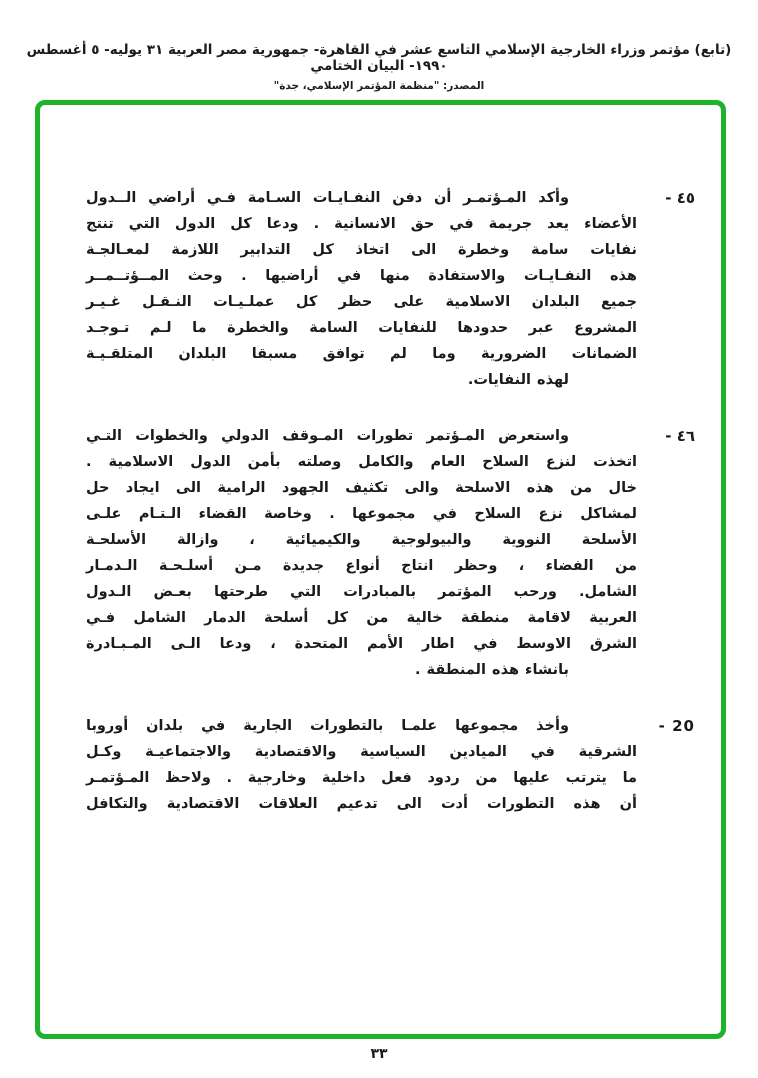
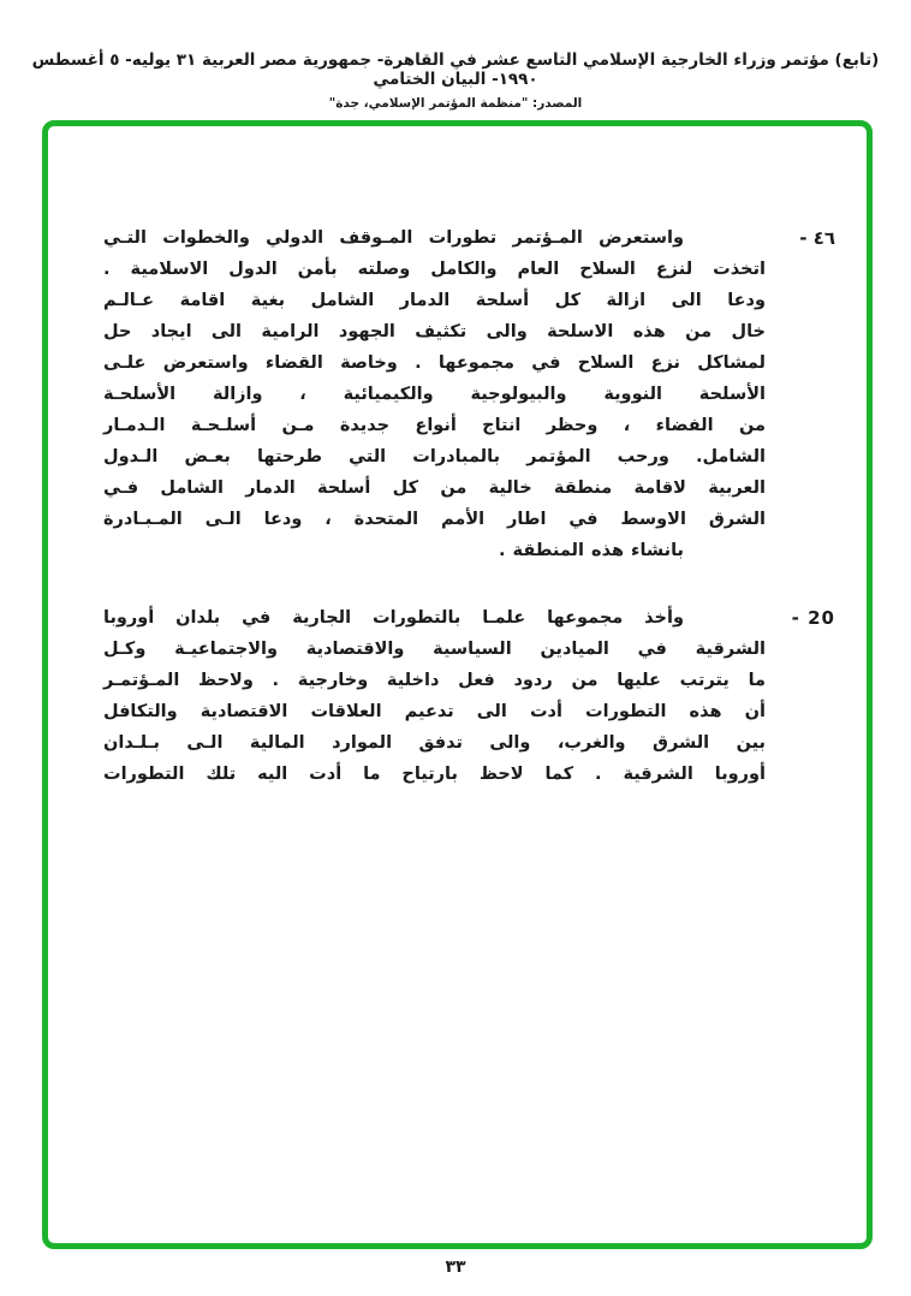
  (تابع) مؤتمر وزراء الخارجية الإسلامي التاسع عشر في القاهرة- جمهورية مصر العربية ٣١ يوليه- ٥ أغسطس ١٩٩٠- البيان الختامي
  المصدر: "منظمة المؤتمر الإسلامي، جدة"
- ٤٥ -
- وأكد المـؤتمـر أن دفن النفـايـات السـامة فـي أراضي الــدول
- الأعضاء يعد جريمة في حق الانسانية . ودعا كل الدول التي تنتج
- نفايات سامة وخطرة الى اتخاذ كل التدابير اللازمة لمعـالجـة
- هذه النفـايـات والاستفادة منها في أراضيها . وحث المــؤتــمــر
- جميع البلدان الاسلامية على حظر كل عملـيـات النـقـل غـيـر
- المشروع عبر حدودها للنفايات السامة والخطرة ما لـم تـوجـد
- الضمانات الضرورية وما لم توافق مسبقا البلدان المتلقـيـة
- لهذه النفايات.
  ٤٦ -
  واستعرض المـؤتمر تطورات المـوقف الدولي والخطوات التـي
  اتخذت لنزع السلاح العام والكامل وصلته بأمن الدول الاسلامية .
+ ودعا الى ازالة كل أسلحة الدمار الشامل بغية اقامة عـالـم
  خال من هذه الاسلحة والى تكثيف الجهود الرامية الى ايجاد حل
- لمشاكل نزع السلاح في مجموعها . وخاصة القضاء الـتـام علـى
+ لمشاكل نزع السلاح في مجموعها . وخاصة القضاء واستعرض علـى
  الأسلحة النووية والبيولوجية والكيميائية ، وازالة الأسلحـة
  من الفضاء ، وحظر انتاج أنواع جديدة مـن أسلـحـة الـدمـار
  الشامل. ورحب المؤتمر بالمبادرات التي طرحتها بعـض الـدول
  العربية لاقامة منطقة خالية من كل أسلحة الدمار الشامل فـي
  الشرق الاوسط في اطار الأمم المتحدة ، ودعا الـى المـبـادرة
  بانشاء هذه المنطقة .
  20 -
  وأخذ مجموعها علمـا بالتطورات الجارية في بلدان أوروبا
  الشرقية في الميادين السياسية والاقتصادية والاجتماعيـة وكـل
  ما يترتب عليها من ردود فعل داخلية وخارجية . ولاحظ المـؤتمـر
  أن هذه التطورات أدت الى تدعيم العلاقات الاقتصادية والتكافل
+ بين الشرق والغرب، والى تدفق الموارد المالية الـى بـلـدان
+ أوروبا الشرقية . كما لاحظ بارتياح ما أدت اليه تلك التطورات
  ٣٣
